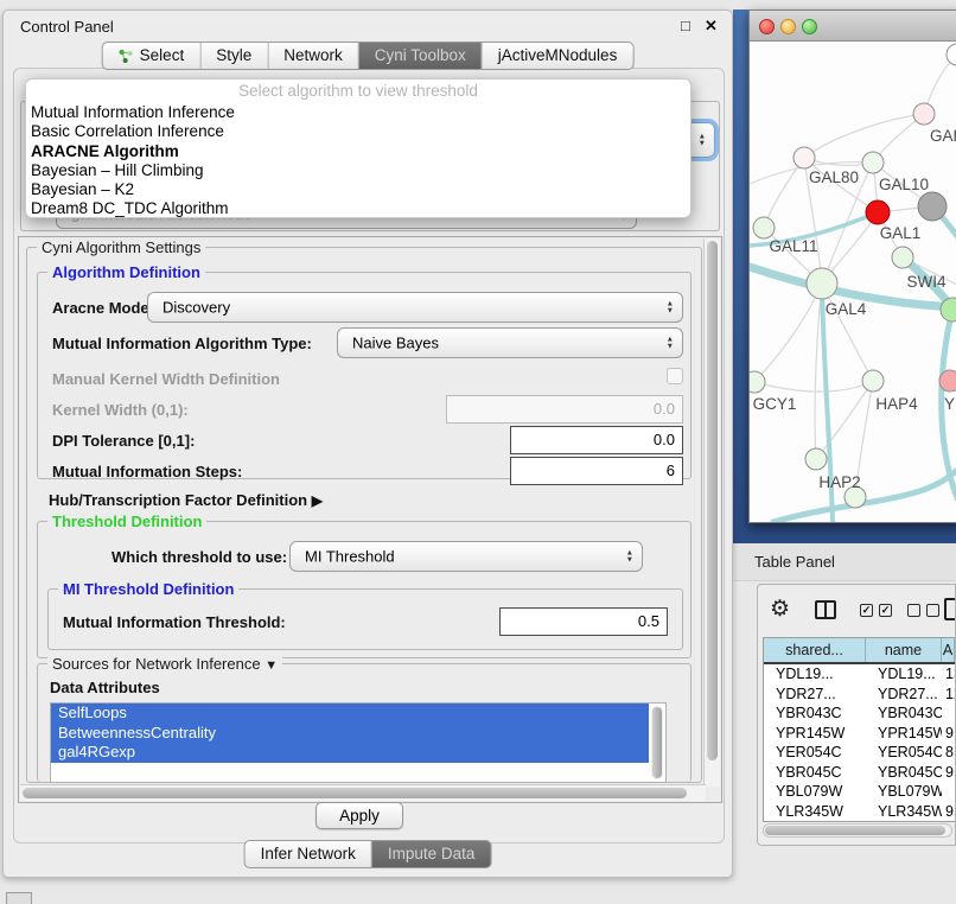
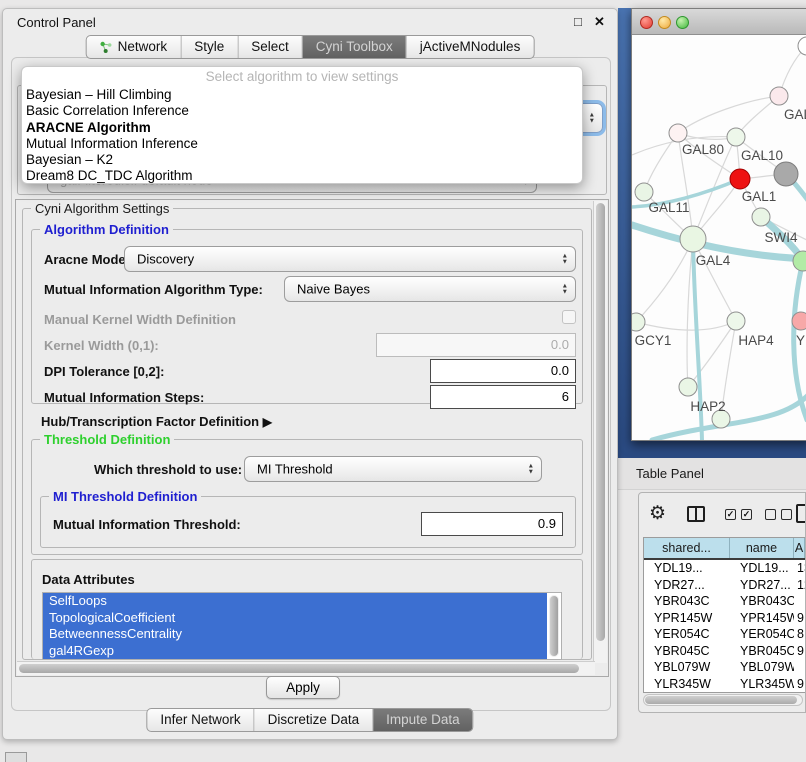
  GAL80
  GAL10
  GAL1
  GAL11
  SWI4
  GAL4
  GCY1
  HAP4
  Y
  HAP2
  Table Panel
  ⚙
  ✓
  ✓
  shared...
  name
  A
  YDL19...
  YDL19...
  YDR27...
  YDR27...
  YBR043C
  YBR043C
  YPR145W
  YPR145W
  YER054C
  YER054C
  YBR045C
  YBR045C
  YBL079W
  YBL079W
  YLR345W
  YLR345W
  Control Panel
  □
  ✕
- Select
+ Network
  Style
- Network
+ Select
  Cyni Toolbox
  jActiveMNodules
- Select algorithm to view threshold
+ Select algorithm to view settings
- Mutual Information Inference
+ Bayesian – Hill Climbing
  Basic Correlation Inference
  ARACNE Algorithm
- Bayesian – Hill Climbing
+ Mutual Information Inference
  Bayesian – K2
  Dream8 DC_TDC Algorithm
  Cyni Algorithm Settings
  Algorithm Definition
  Aracne Mode
  Discovery
  Mutual Information Algorithm Type:
  Naive Bayes
  Manual Kernel Width Definition
  Kernel Width (0,1):
  0.0
- DPI Tolerance [0,1]:
+ DPI Tolerance [0,2]:
  0.0
  Mutual Information Steps:
  6
  Hub/Transcription Factor Definition ▶
  Threshold Definition
  Which threshold to use:
  MI Threshold
  MI Threshold Definition
  Mutual Information Threshold:
- 0.5
+ 0.9
- Sources for Network Inference ▼
  Data Attributes
  SelfLoops
+ TopologicalCoefficient
  BetweennessCentrality
  gal4RGexp
  Apply
  Infer Network
+ Discretize Data
  Impute Data
